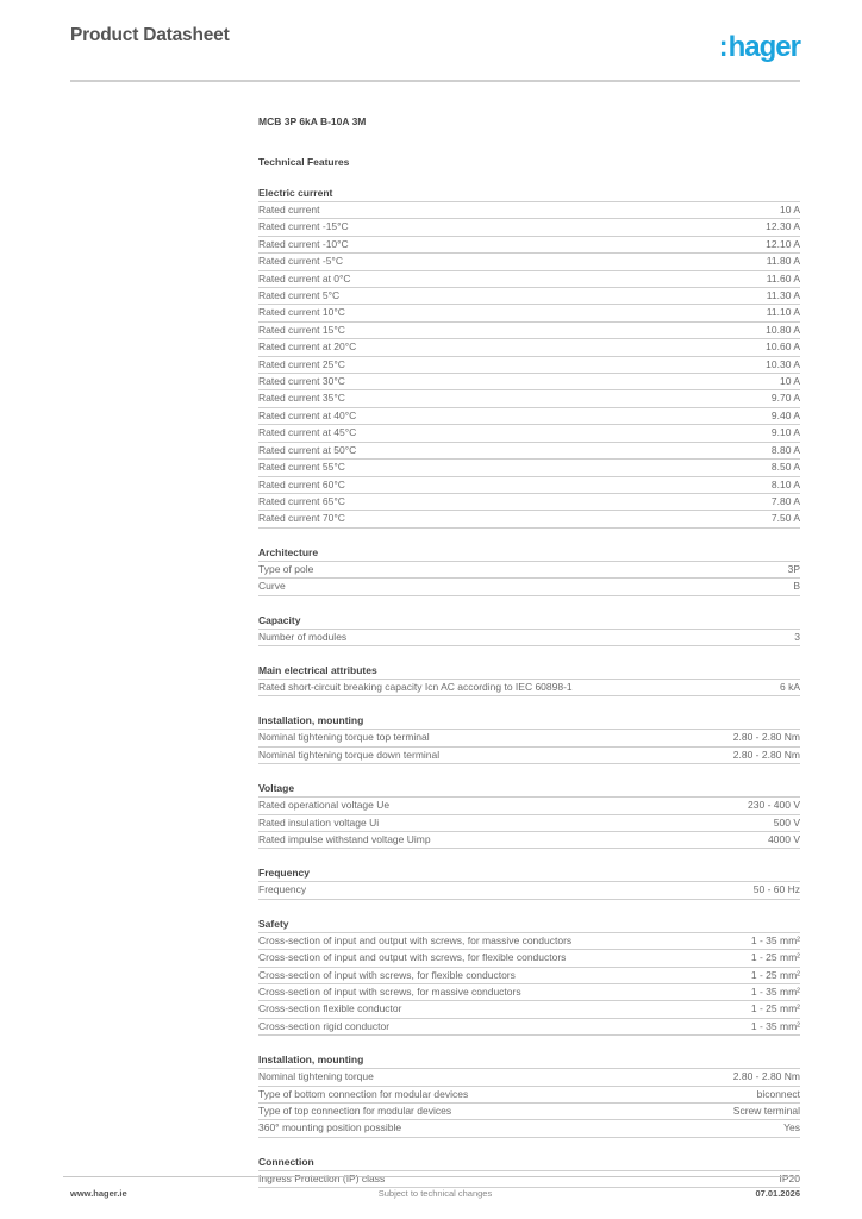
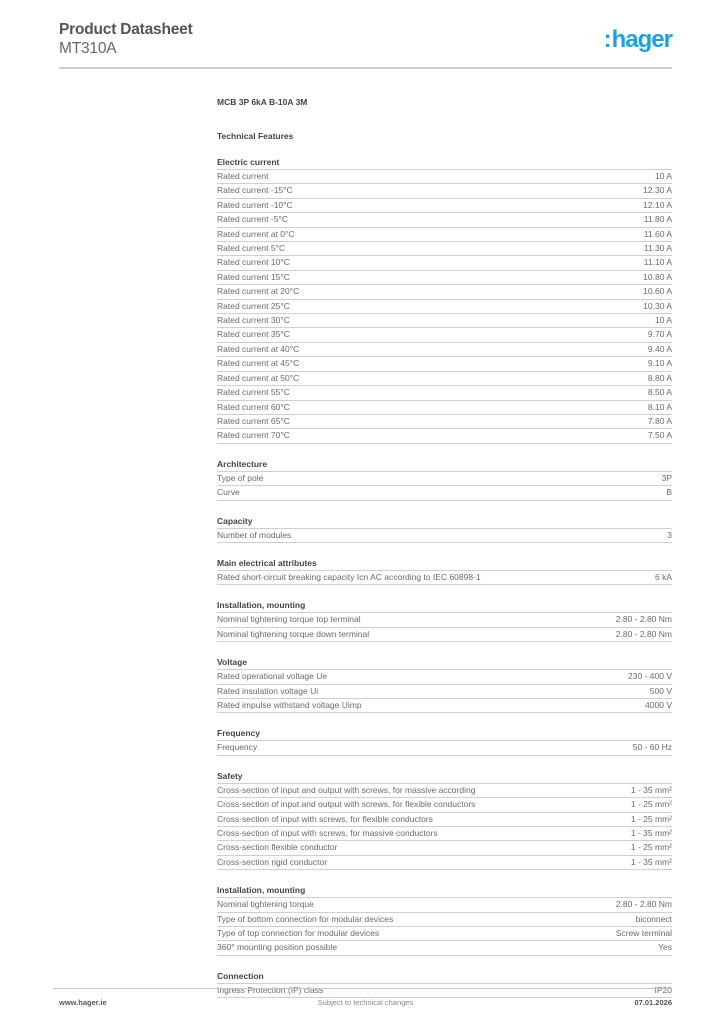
  Product Datasheet
+ MT310A
  :hager
  MCB 3P 6kA B-10A 3M
  Technical Features
  Electric current
  Rated current
  10 A
  Rated current -15°C
  12.30 A
  Rated current -10°C
  12.10 A
  Rated current -5°C
  11.80 A
  Rated current at 0°C
  11.60 A
  Rated current 5°C
  11.30 A
  Rated current 10°C
  11.10 A
  Rated current 15°C
  10.80 A
  Rated current at 20°C
  10.60 A
  Rated current 25°C
  10.30 A
  Rated current 30°C
  10 A
  Rated current 35°C
  9.70 A
  Rated current at 40°C
  9.40 A
  Rated current at 45°C
  9.10 A
  Rated current at 50°C
  8.80 A
  Rated current 55°C
  8.50 A
  Rated current 60°C
  8.10 A
  Rated current 65°C
  7.80 A
  Rated current 70°C
  7.50 A
  Architecture
  Type of pole
  3P
  Curve
  B
  Capacity
  Number of modules
  3
  Main electrical attributes
  Rated short-circuit breaking capacity Icn AC according to IEC 60898-1
  6 kA
  Installation, mounting
  Nominal tightening torque top terminal
  2.80 - 2.80 Nm
  Nominal tightening torque down terminal
  2.80 - 2.80 Nm
  Voltage
  Rated operational voltage Ue
  230 - 400 V
  Rated insulation voltage Ui
  500 V
  Rated impulse withstand voltage Uimp
  4000 V
  Frequency
  Frequency
  50 - 60 Hz
  Safety
- Cross-section of input and output with screws, for massive conductors
+ Cross-section of input and output with screws, for massive according
  1 - 35 mm²
  Cross-section of input and output with screws, for flexible conductors
  1 - 25 mm²
  Cross-section of input with screws, for flexible conductors
  1 - 25 mm²
  Cross-section of input with screws, for massive conductors
  1 - 35 mm²
  Cross-section flexible conductor
  1 - 25 mm²
  Cross-section rigid conductor
  1 - 35 mm²
  Installation, mounting
  Nominal tightening torque
  2.80 - 2.80 Nm
  Type of bottom connection for modular devices
  biconnect
  Type of top connection for modular devices
  Screw terminal
  360° mounting position possible
  Yes
  Connection
  Ingress Protection (IP) class
  IP20
  www.hager.ie
  Subject to technical changes
  07.01.2026
